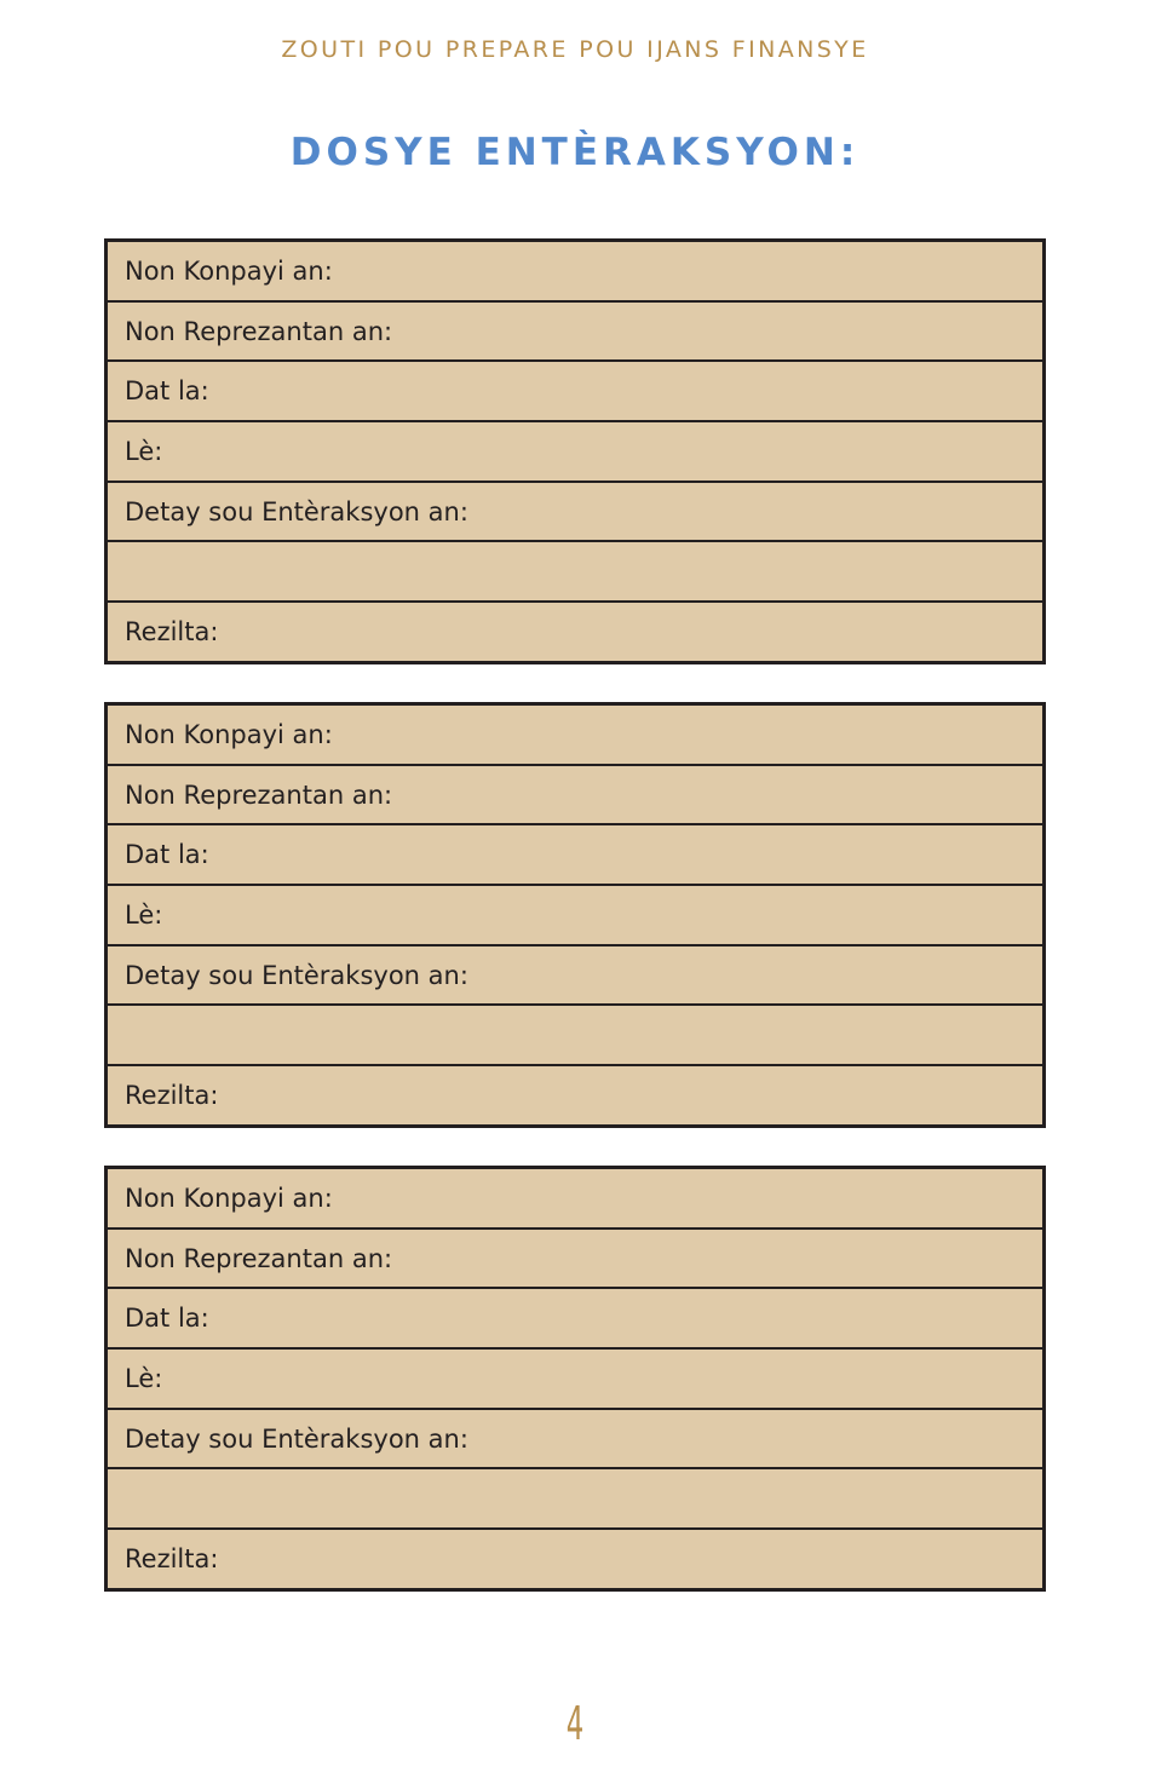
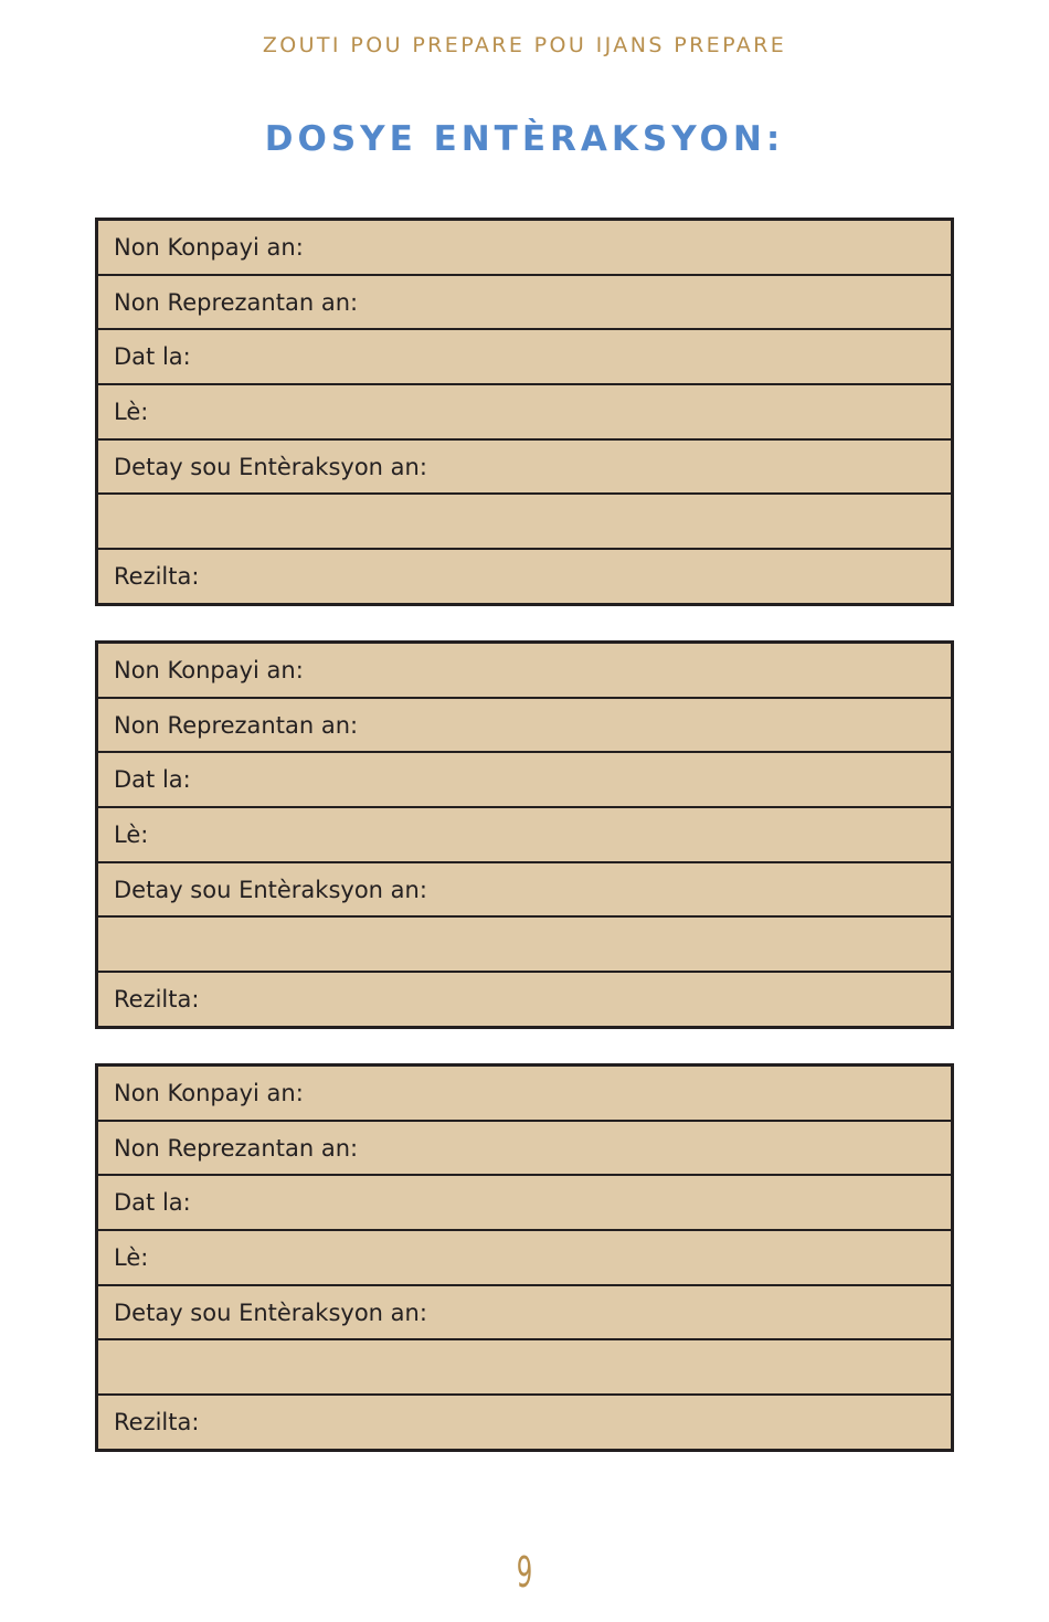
- ZOUTI POU PREPARE POU IJANS FINANSYE
+ ZOUTI POU PREPARE POU IJANS PREPARE
  DOSYE ENTÈRAKSYON:
  Non Konpayi an:
  Non Reprezantan an:
  Dat la:
  Lè:
  Detay sou Entèraksyon an:
  Rezilta:
  Non Konpayi an:
  Non Reprezantan an:
  Dat la:
  Lè:
  Detay sou Entèraksyon an:
  Rezilta:
  Non Konpayi an:
  Non Reprezantan an:
  Dat la:
  Lè:
  Detay sou Entèraksyon an:
  Rezilta:
- 4
+ 9
